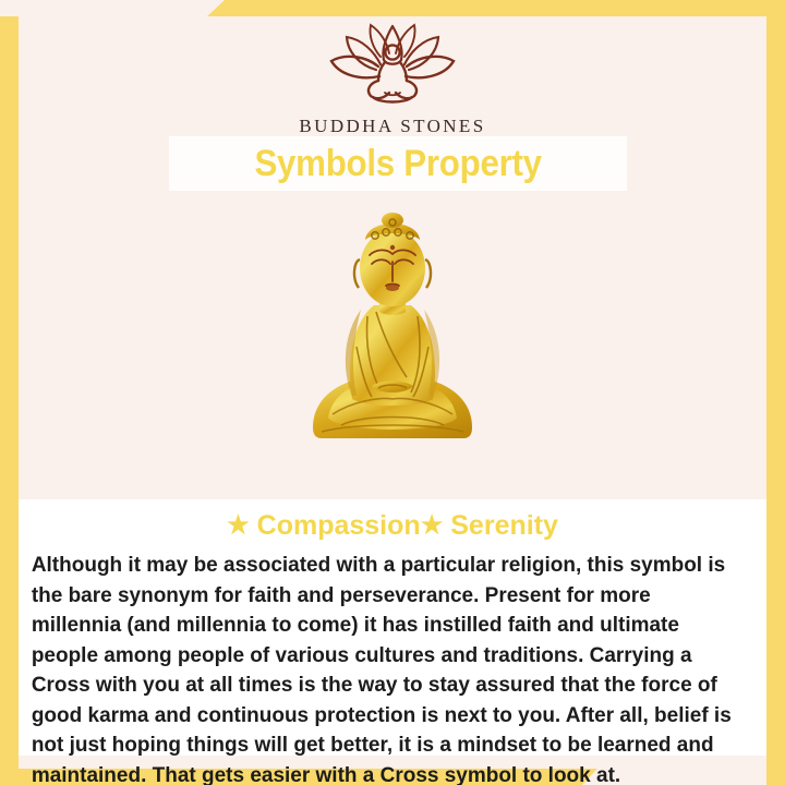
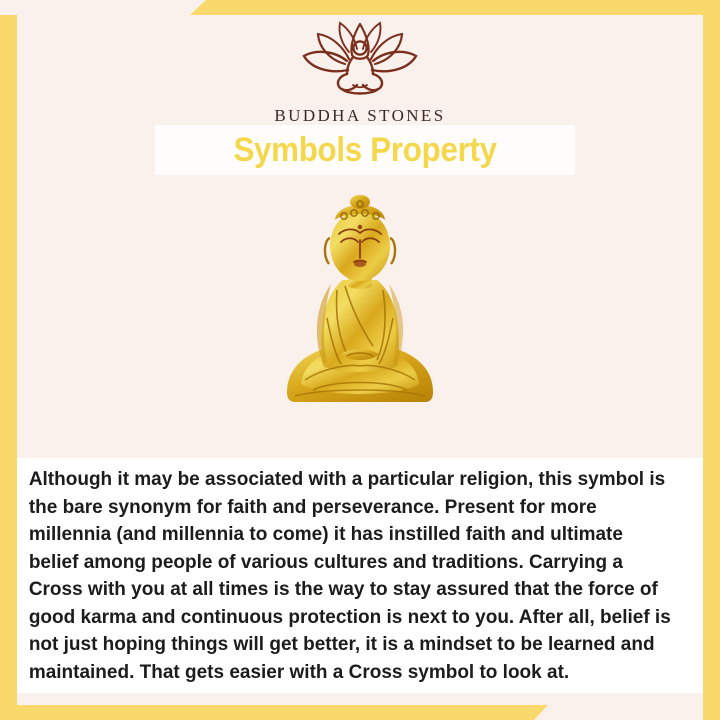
  BUDDHA STONES
  Symbols Property
- ★ Compassion★ Serenity
- Although it may be associated with a particular religion, this symbol is the bare synonym for faith and perseverance. Present for more millennia (and millennia to come) it has instilled faith and ultimate people among people of various cultures and traditions. Carrying a Cross with you at all times is the way to stay assured that the force of good karma and continuous protection is next to you. After all, belief is not just hoping things will get better, it is a mindset to be learned and maintained. That gets easier with a Cross symbol to look at.
+ Although it may be associated with a particular religion, this symbol is the bare synonym for faith and perseverance. Present for more millennia (and millennia to come) it has instilled faith and ultimate belief among people of various cultures and traditions. Carrying a Cross with you at all times is the way to stay assured that the force of good karma and continuous protection is next to you. After all, belief is not just hoping things will get better, it is a mindset to be learned and maintained. That gets easier with a Cross symbol to look at.
